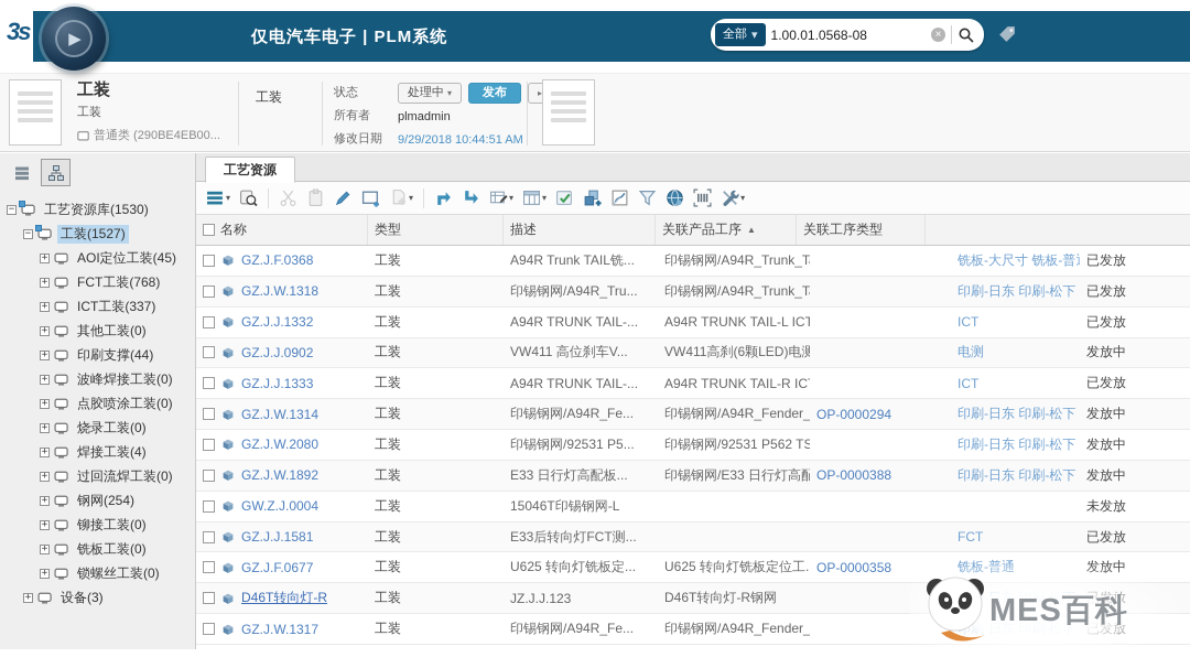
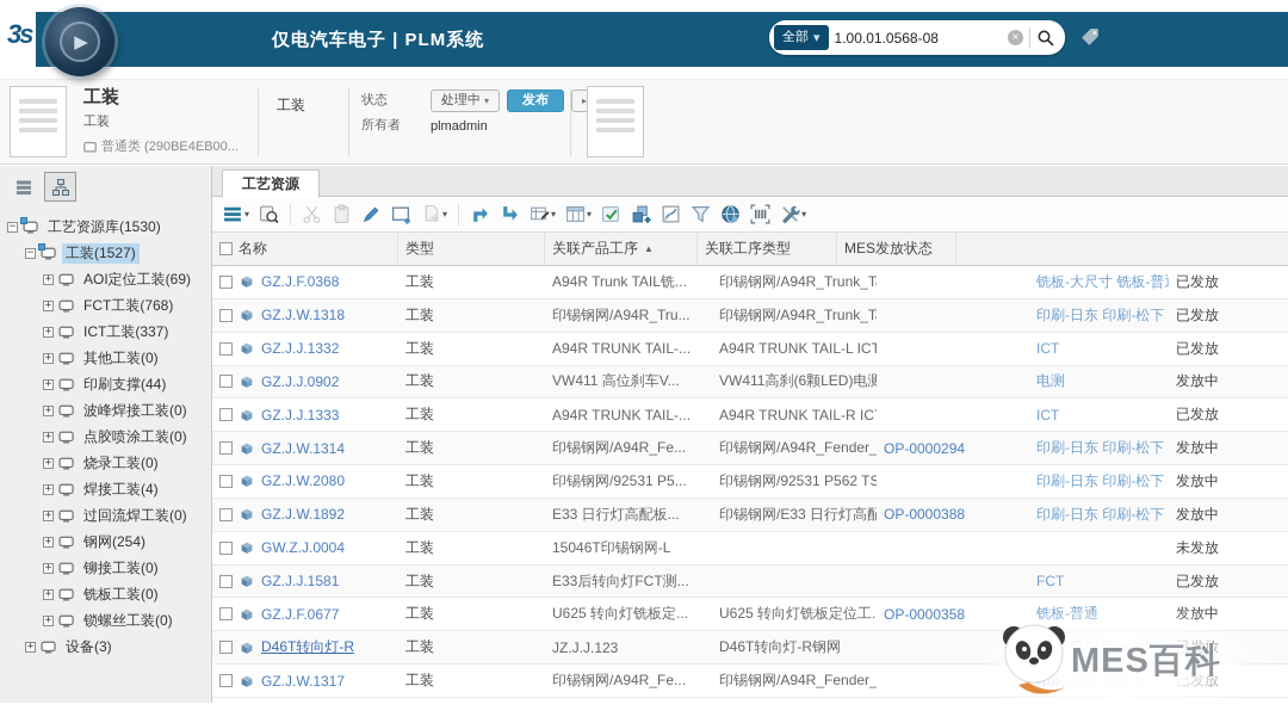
  3s
  ▶
  仅电汽车电子 | PLM系统
  全部
  ▾
  1.00.01.0568-08
  ×
  工装
  工装
  普通类 (290BE4EB00...
  工装
  状态
  处理中
  ▾
  发布
  ▸
  所有者
  plmadmin
- 修改日期
- 9/29/2018 10:44:51 AM
  −
  工艺资源库(1530)
  −
  工装(1527)
  +
- AOI定位工装(45)
+ AOI定位工装(69)
  +
  FCT工装(768)
  +
  ICT工装(337)
  +
  其他工装(0)
  +
  印刷支撑(44)
  +
  波峰焊接工装(0)
  +
  点胶喷涂工装(0)
  +
  烧录工装(0)
  +
  焊接工装(4)
  +
  过回流焊工装(0)
  +
  钢网(254)
  +
  铆接工装(0)
  +
  铣板工装(0)
  +
  锁螺丝工装(0)
  +
  设备(3)
  工艺资源
  ▾
  ▾
  ▾
  ▾
  ▾
  名称
  类型
- 描述
  关联产品工序
  ▲
  关联工序类型
+ MES发放状态
  GZ.J.F.0368
  工装
  A94R Trunk TAIL铣...
  印锡钢网/A94R_Trunk_T
  铣板-大尺寸 铣板-普
  已发放
  GZ.J.W.1318
  工装
  印锡钢网/A94R_Tru...
  印锡钢网/A94R_Trunk_T
  印刷-日东 印刷-松下
  已发放
  GZ.J.J.1332
  工装
  A94R TRUNK TAIL-...
  A94R TRUNK TAIL-L ICT
  ICT
  已发放
  GZ.J.J.0902
  工装
  VW411 高位刹车V...
  VW411高刹(6颗LED)电测
  电测
  发放中
  GZ.J.J.1333
  工装
  A94R TRUNK TAIL-...
  A94R TRUNK TAIL-R IC
  ICT
  已发放
  GZ.J.W.1314
  工装
  印锡钢网/A94R_Fe...
  印锡钢网/A94R_Fender_
  OP-0000294
  印刷-日东 印刷-松下
  发放中
  GZ.J.W.2080
  工装
  印锡钢网/92531 P5...
  印锡钢网/92531 P562 TS
  印刷-日东 印刷-松下
  发放中
  GZ.J.W.1892
  工装
  E33 日行灯高配板...
  印锡钢网/E33 日行灯高配
  OP-0000388
  印刷-日东 印刷-松下
  发放中
  GW.Z.J.0004
  工装
  15046T印锡钢网-L
  未发放
  GZ.J.J.1581
  工装
  E33后转向灯FCT测...
  FCT
  已发放
  GZ.J.F.0677
  工装
  U625 转向灯铣板定...
  U625 转向灯铣板定位工.
  OP-0000358
  D46T转向灯-R
  工装
  JZ.J.J.123
  D46T转向灯-R钢网
  GZ.J.W.1317
  工装
  印锡钢网/A94R_Fe...
  印锡钢网/A94R_Fender_
  MES百科
